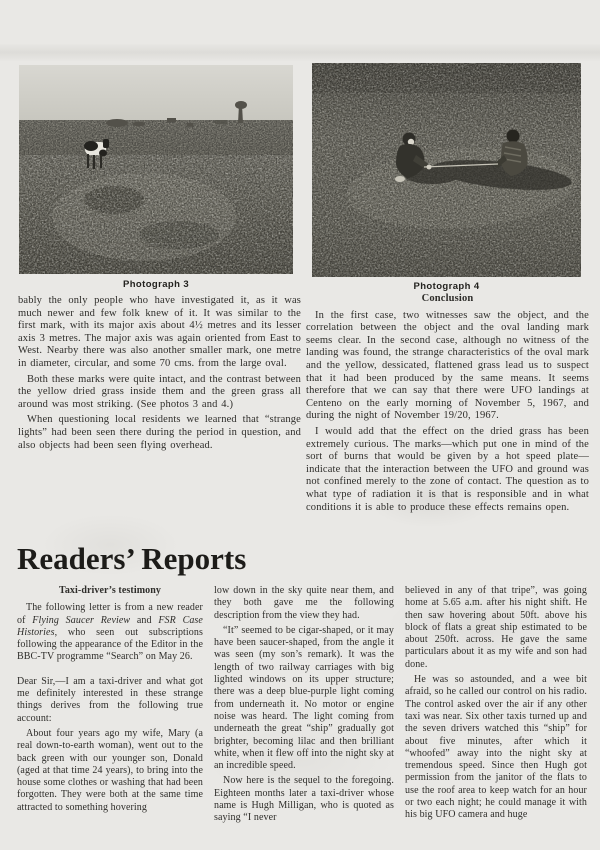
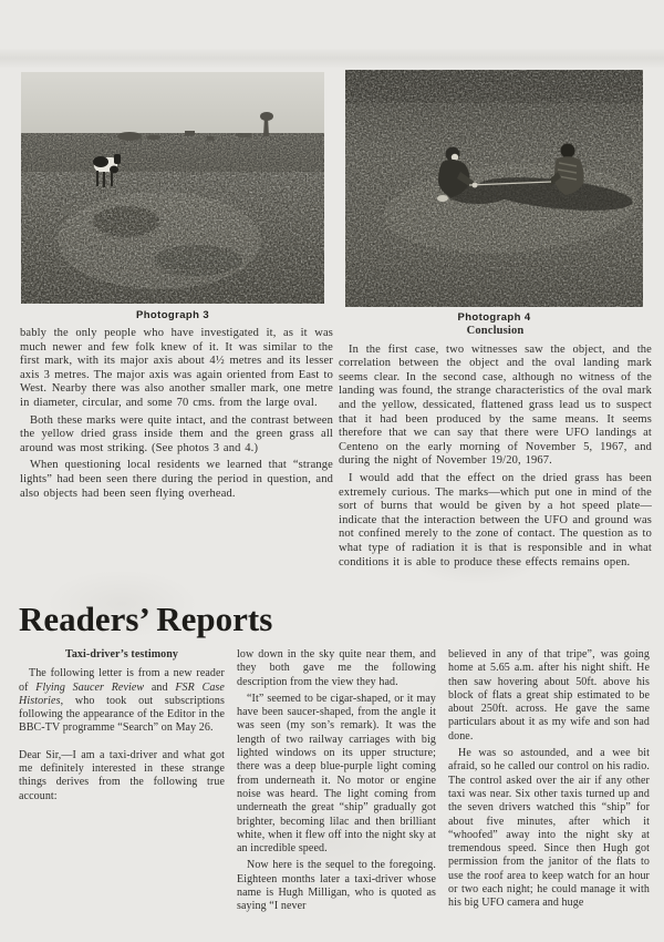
  Photograph 3
  Photograph 4
  bably the only people who have investigated it, as it was much newer and few folk knew of it. It was similar to the first mark, with its major axis about 4½ metres and its lesser axis 3 metres. The major axis was again oriented from East to West. Nearby there was also another smaller mark, one metre in diameter, circular, and some 70 cms. from the large oval.
  Both these marks were quite intact, and the contrast between the yellow dried grass inside them and the green grass all around was most striking. (See photos 3 and 4.)
  When questioning local residents we learned that “strange lights” had been seen there during the period in question, and also objects had been seen flying overhead.
  Conclusion
  In the first case, two witnesses saw the object, and the correlation between the object and the oval landing mark seems clear. In the second case, although no witness of the landing was found, the strange characteristics of the oval mark and the yellow, dessicated, flattened grass lead us to suspect that it had been produced by the same means. It seems therefore that we can say that there were UFO landings at Centeno on the early morning of November 5, 1967, and during the night of November 19/20, 1967.
  I would add that the effect on the dried grass has been extremely curious. The marks—which put one in mind of the sort of burns that would be given by a hot speed plate—indicate that the interaction between the UFO and ground was not confined merely to the zone of contact. The question as to what type of radiation it is that is responsible and in what conditions it is able to produce these effects remains open.
  Readers’ Reports
  Taxi-driver’s testimony
- The following letter is from a new reader of Flying Saucer Review and FSR Case Histories, who seen out subscriptions following the appearance of the Editor in the BBC-TV programme “Search” on May 26.
+ The following letter is from a new reader of Flying Saucer Review and FSR Case Histories, who took out subscriptions following the appearance of the Editor in the BBC-TV programme “Search” on May 26.
  Dear Sir,—I am a taxi-driver and what got me definitely interested in these strange things derives from the following true account:
- About four years ago my wife, Mary (a real down-to-earth woman), went out to the back green with our younger son, Donald (aged at that time 24 years), to bring into the house some clothes or washing that had been forgotten. They were both at the same time attracted to something hovering
  low down in the sky quite near them, and they both gave me the following description from the view they had.
  “It” seemed to be cigar-shaped, or it may have been saucer-shaped, from the angle it was seen (my son’s remark). It was the length of two railway carriages with big lighted windows on its upper structure; there was a deep blue-purple light coming from underneath it. No motor or engine noise was heard. The light coming from underneath the great “ship” gradually got brighter, becoming lilac and then brilliant white, when it flew off into the night sky at an incredible speed.
  Now here is the sequel to the foregoing. Eighteen months later a taxi-driver whose name is Hugh Milligan, who is quoted as saying “I never
  believed in any of that tripe”, was going home at 5.65 a.m. after his night shift. He then saw hovering about 50ft. above his block of flats a great ship estimated to be about 250ft. across. He gave the same particulars about it as my wife and son had done.
  He was so astounded, and a wee bit afraid, so he called our control on his radio. The control asked over the air if any other taxi was near. Six other taxis turned up and the seven drivers watched this “ship” for about five minutes, after which it “whoofed” away into the night sky at tremendous speed. Since then Hugh got permission from the janitor of the flats to use the roof area to keep watch for an hour or two each night; he could manage it with his big UFO camera and huge
